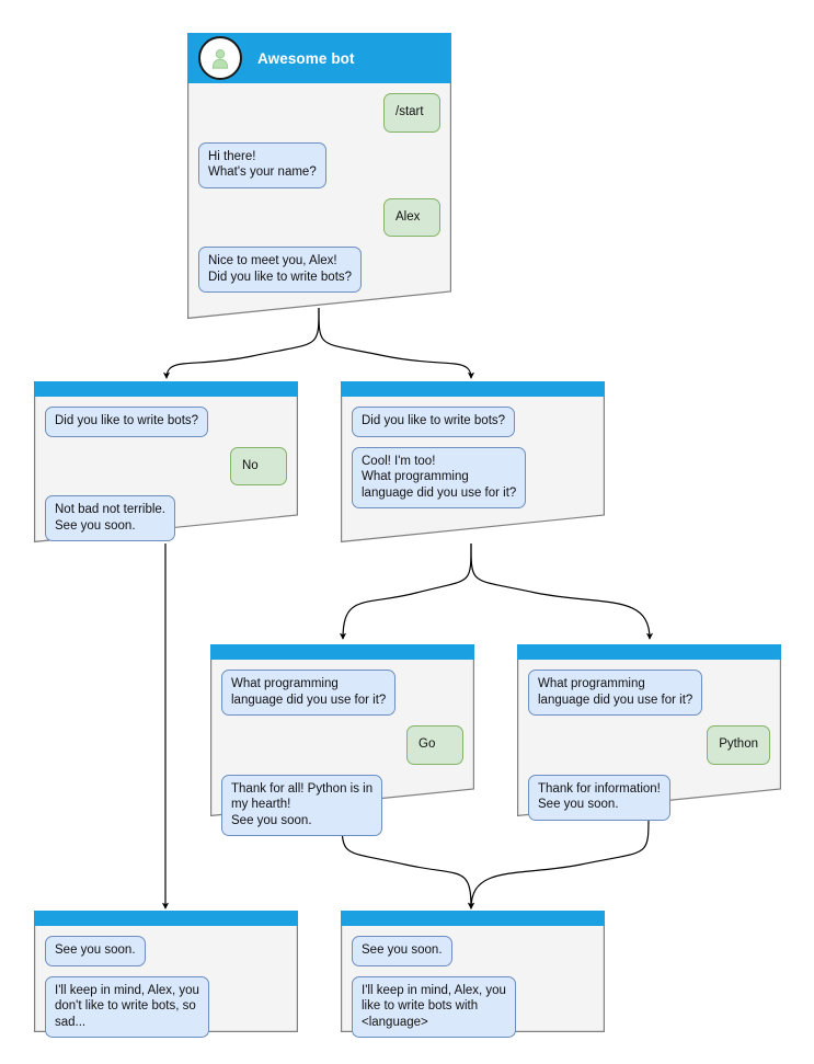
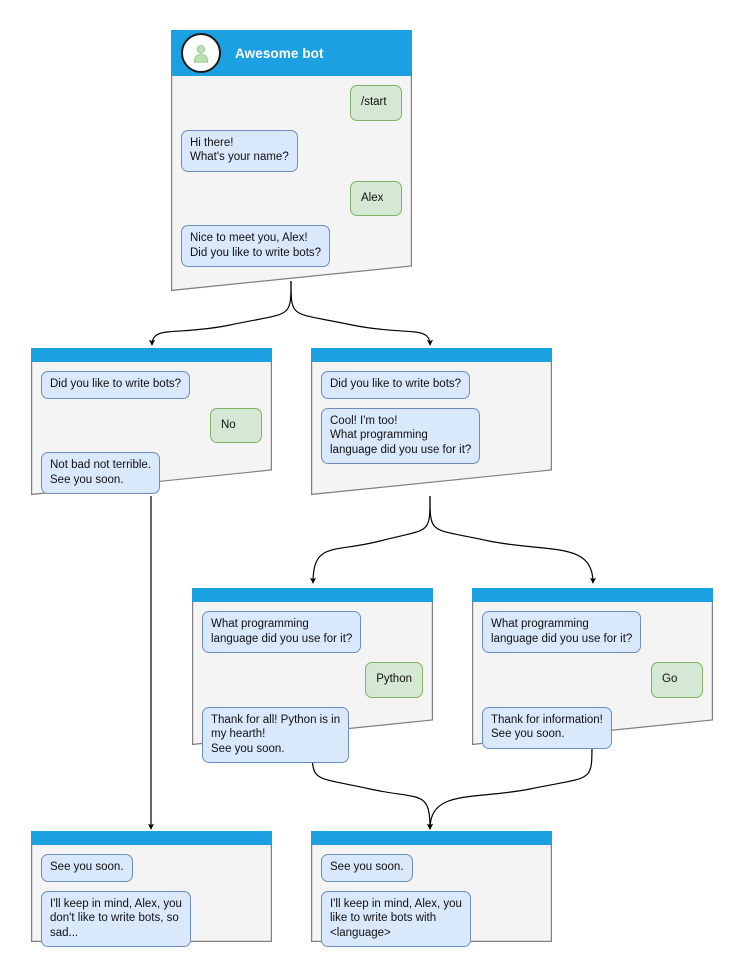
  Awesome bot
  /start
  Hi there!
  What's your name?
  Alex
  Nice to meet you, Alex!
  Did you like to write bots?
  Did you like to write bots?
  No
  Not bad not terrible.
  See you soon.
  Did you like to write bots?
  Cool! I'm too!
  What programming
  language did you use for it?
  What programming
  language did you use for it?
- Go
+ Python
  Thank for all! Python is in
  my hearth!
  See you soon.
  What programming
  language did you use for it?
- Python
+ Go
  Thank for information!
  See you soon.
  See you soon.
  I'll keep in mind, Alex, you
  don't like to write bots, so
  sad...
  See you soon.
  I'll keep in mind, Alex, you
  like to write bots with
  <language>
